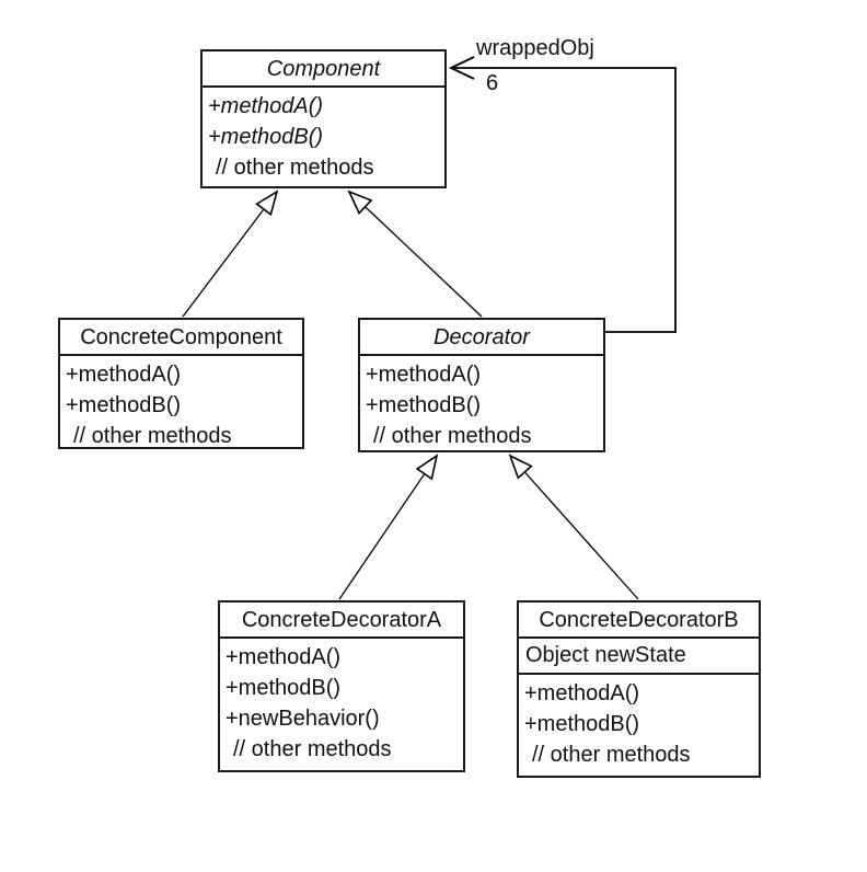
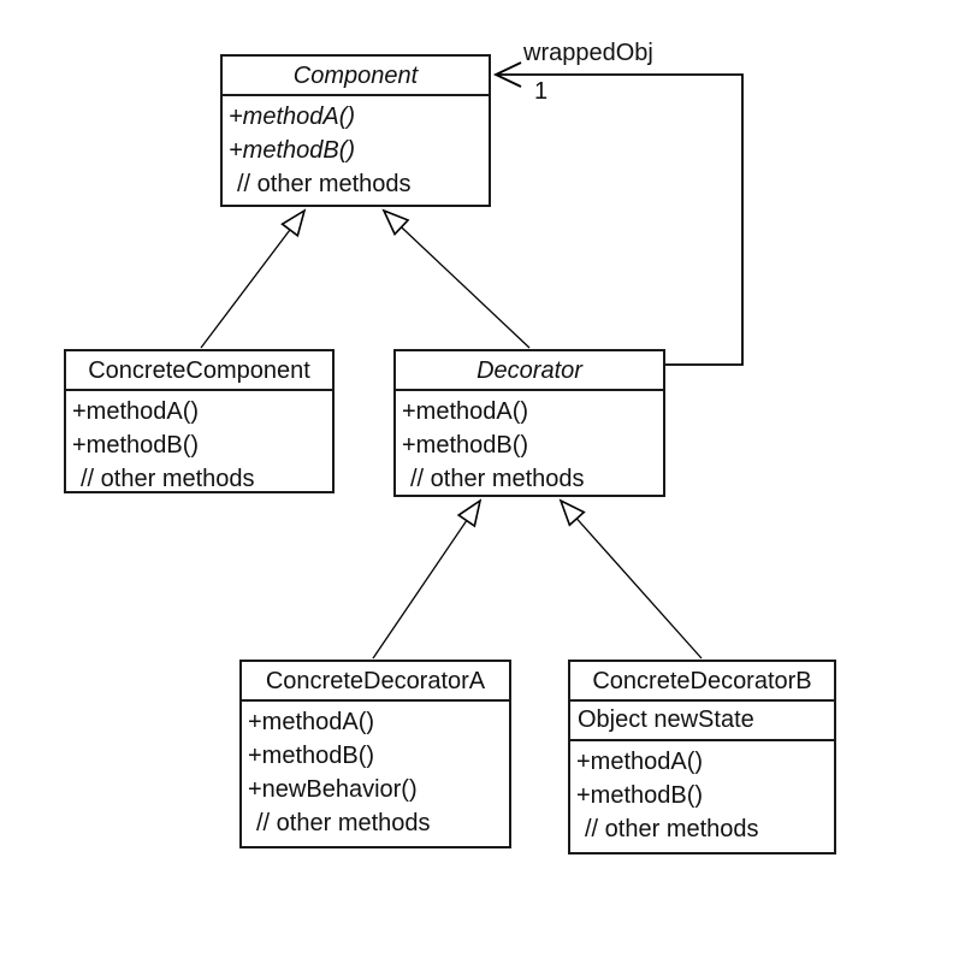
  Component
  +methodA()
  +methodB()
  // other methods
  ConcreteComponent
  +methodA()
  +methodB()
  // other methods
  Decorator
  +methodA()
  +methodB()
  // other methods
  ConcreteDecoratorA
  +methodA()
  +methodB()
  +newBehavior()
  // other methods
  ConcreteDecoratorB
  Object newState
  +methodA()
  +methodB()
  // other methods
  wrappedObj
- 6
+ 1
